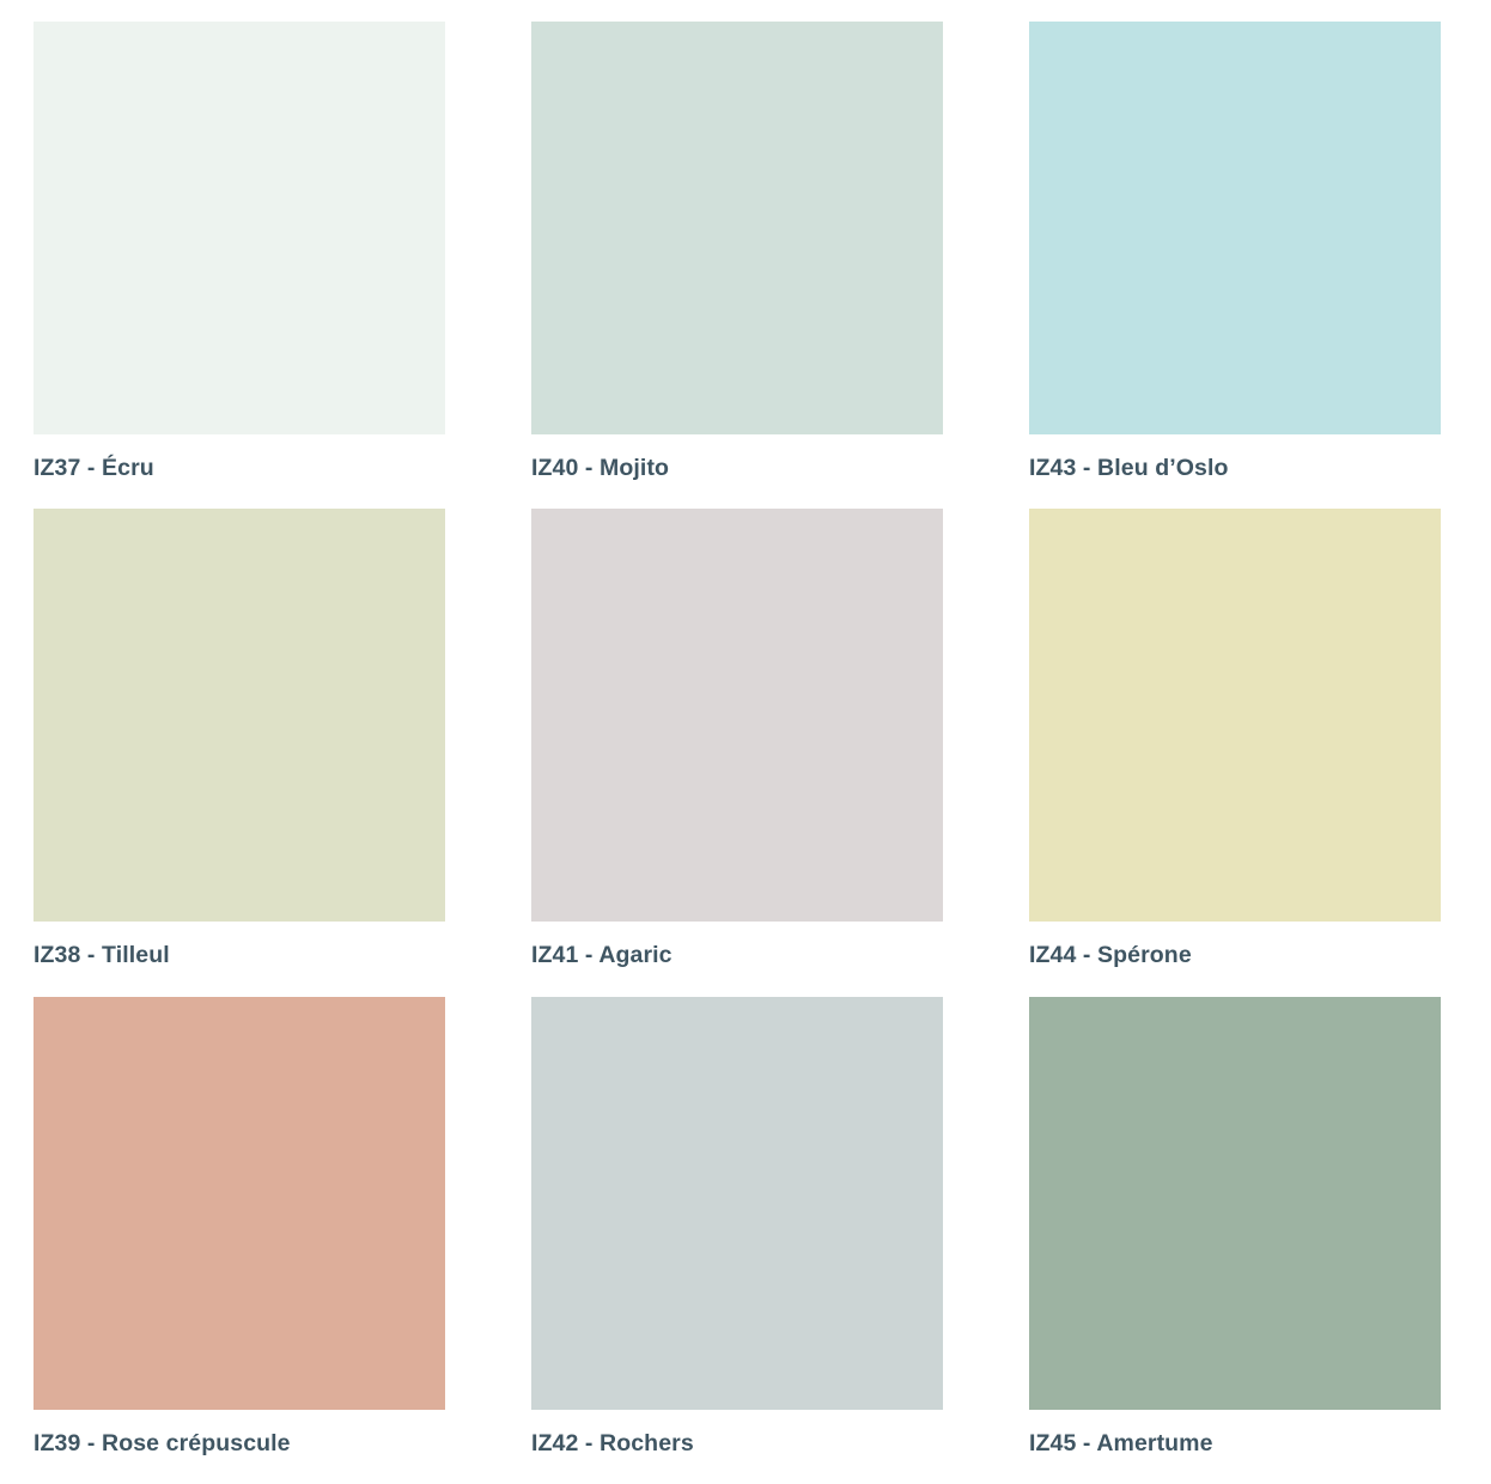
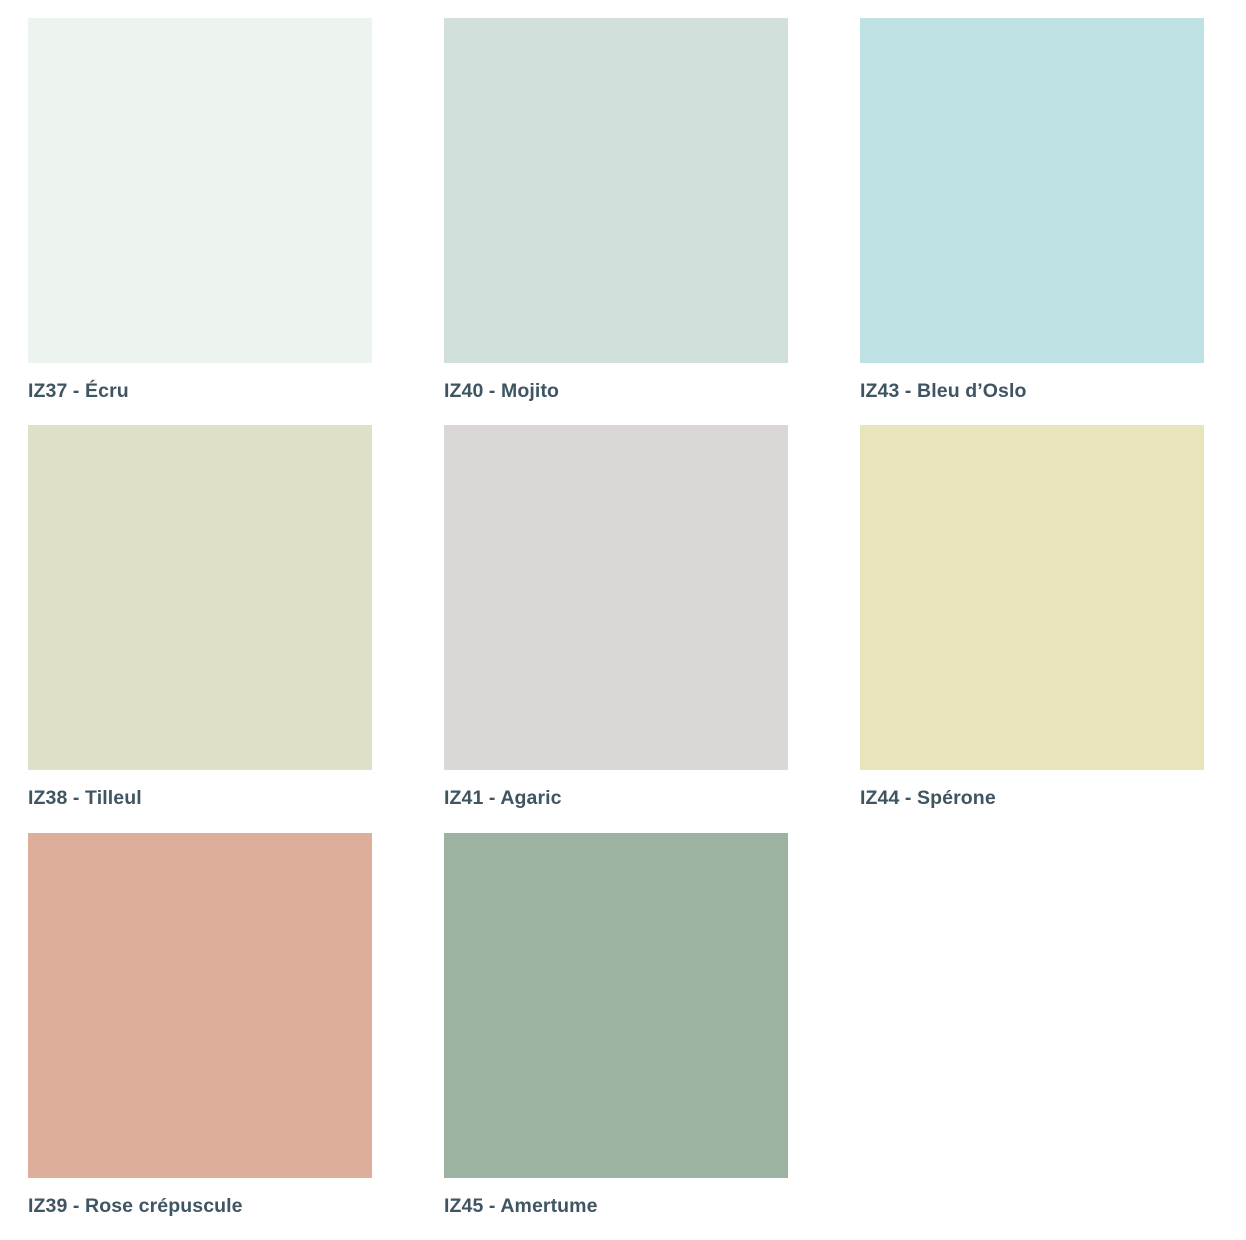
  IZ37 - Écru
  IZ40 - Mojito
  IZ43 - Bleu d’Oslo
  IZ38 - Tilleul
  IZ41 - Agaric
  IZ44 - Spérone
  IZ39 - Rose crépuscule
- IZ42 - Rochers
  IZ45 - Amertume
